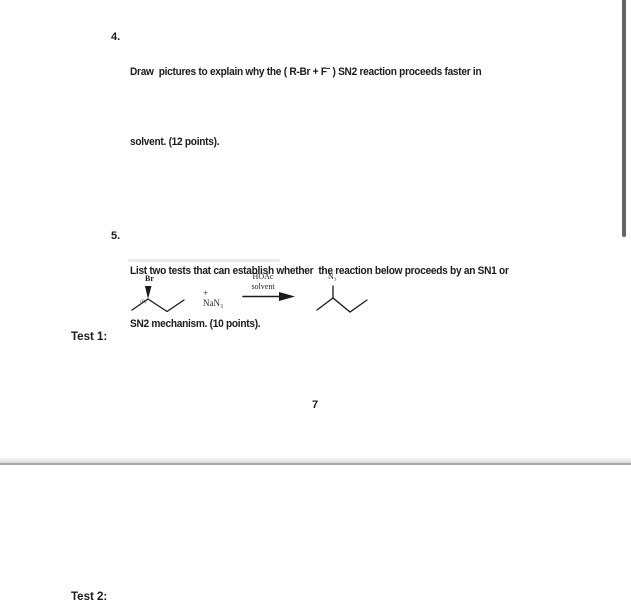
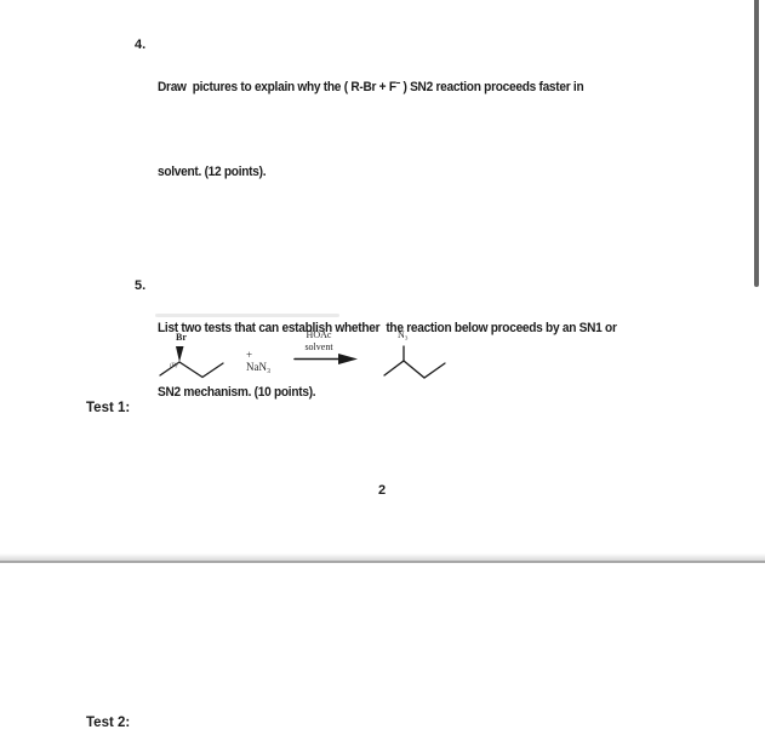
  4.
  Draw pictures to explain why the ( R-Br + F⁻ ) SN2 reaction proceeds faster in
  solvent. (12 points).
  5.
  List two tests that can establish whether the reaction below proceeds by an SN1 or
  SN2 mechanism. (10 points).
  Br
  + NaN₃
  HOAc
  solvent
  N₃
  Test 1:
- 7
+ 2
  Test 2:
